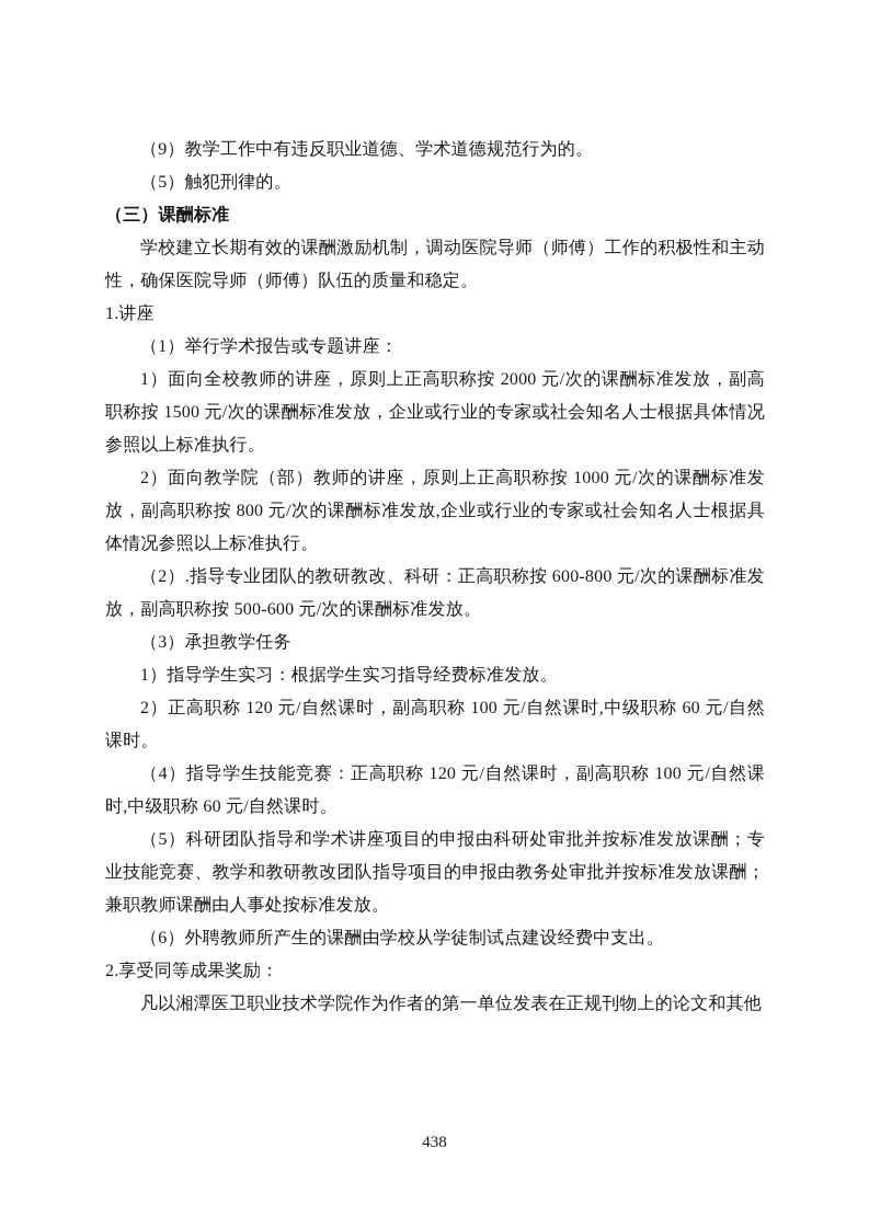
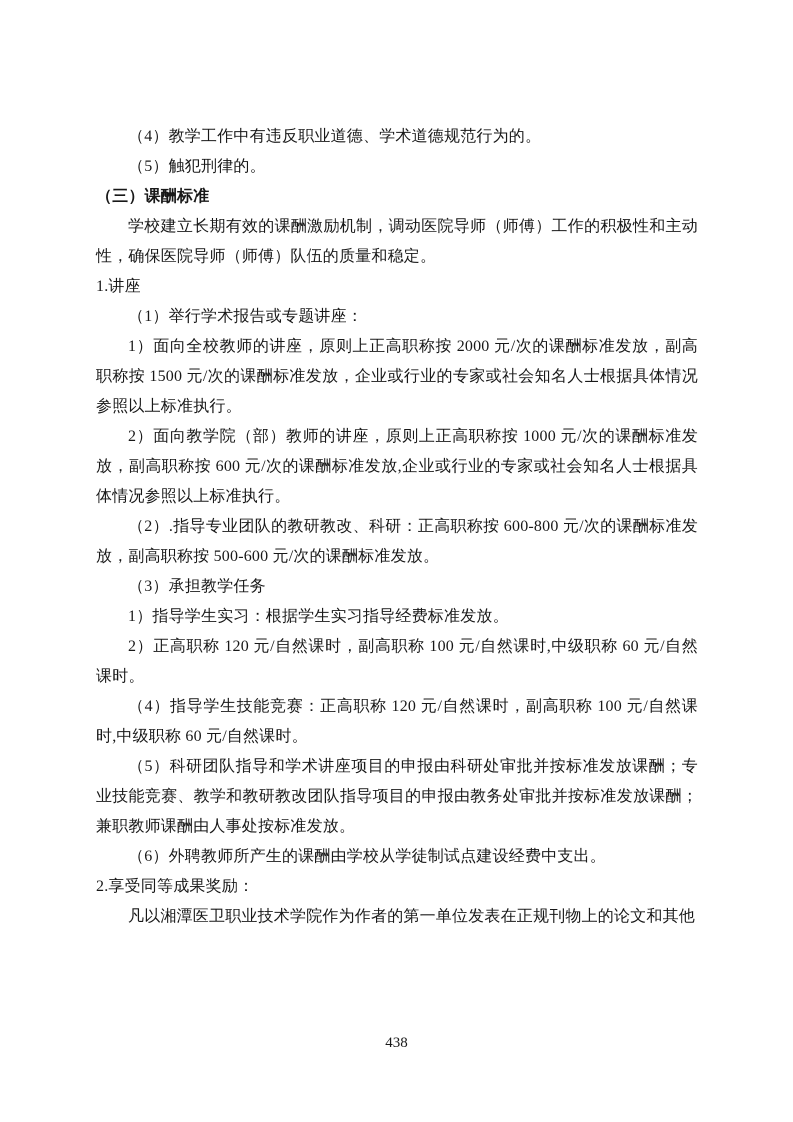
- （9）教学工作中有违反职业道德、学术道德规范行为的。
+ （4）教学工作中有违反职业道德、学术道德规范行为的。
  （5）触犯刑律的。
  （三）课酬标准
  学校建立长期有效的课酬激励机制，调动医院导师（师傅）工作的积极性和主动性，确保医院导师（师傅）队伍的质量和稳定。
  1.讲座
  （1）举行学术报告或专题讲座：
  1）面向全校教师的讲座，原则上正高职称按 2000 元/次的课酬标准发放，副高职称按 1500 元/次的课酬标准发放，企业或行业的专家或社会知名人士根据具体情况参照以上标准执行。
- 2）面向教学院（部）教师的讲座，原则上正高职称按 1000 元/次的课酬标准发放，副高职称按 800 元/次的课酬标准发放,企业或行业的专家或社会知名人士根据具体情况参照以上标准执行。
+ 2）面向教学院（部）教师的讲座，原则上正高职称按 1000 元/次的课酬标准发放，副高职称按 600 元/次的课酬标准发放,企业或行业的专家或社会知名人士根据具体情况参照以上标准执行。
  （2）.指导专业团队的教研教改、科研：正高职称按 600-800 元/次的课酬标准发放，副高职称按 500-600 元/次的课酬标准发放。
  （3）承担教学任务
  1）指导学生实习：根据学生实习指导经费标准发放。
  2）正高职称 120 元/自然课时，副高职称 100 元/自然课时,中级职称 60 元/自然课时。
  （4）指导学生技能竞赛：正高职称 120 元/自然课时，副高职称 100 元/自然课时,中级职称 60 元/自然课时。
  （5）科研团队指导和学术讲座项目的申报由科研处审批并按标准发放课酬；专业技能竞赛、教学和教研教改团队指导项目的申报由教务处审批并按标准发放课酬；兼职教师课酬由人事处按标准发放。
  （6）外聘教师所产生的课酬由学校从学徒制试点建设经费中支出。
  2.享受同等成果奖励：
  凡以湘潭医卫职业技术学院作为作者的第一单位发表在正规刊物上的论文和其他
  438
